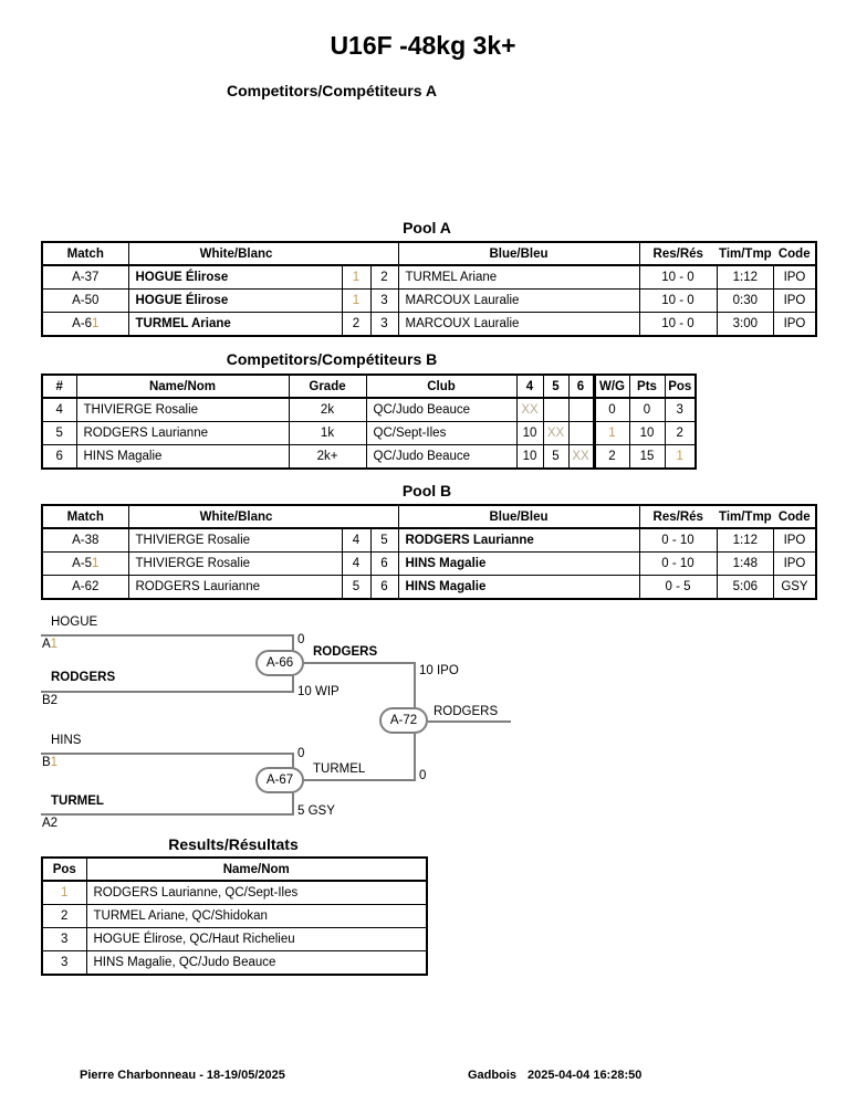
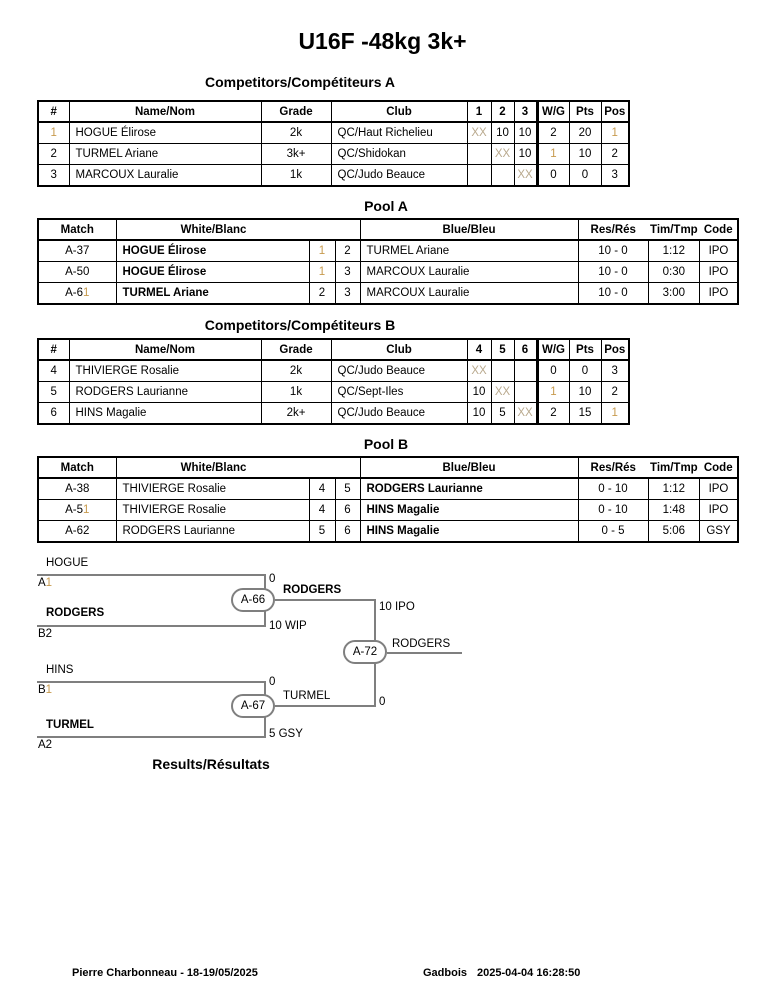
  U16F -48kg 3k+
  Competitors/Compétiteurs A
+ #	Name/Nom	Grade	Club	1	2	3	W/G	Pts	Pos
+ 1	HOGUE Élirose	2k	QC/Haut Richelieu	XX	10	10	2	20	1
+ 2	TURMEL Ariane	3k+	QC/Shidokan		XX	10	1	10	2
+ 3	MARCOUX Lauralie	1k	QC/Judo Beauce			XX	0	0	3
  Pool A
  Match	White/Blanc	Blue/Bleu	Res/Rés	Tim/Tmp	Code
  A-37	HOGUE Élirose	1	2	TURMEL Ariane	10 - 0	1:12	IPO
  A-50	HOGUE Élirose	1	3	MARCOUX Lauralie	10 - 0	0:30	IPO
  A-61	TURMEL Ariane	2	3	MARCOUX Lauralie	10 - 0	3:00	IPO
  Competitors/Compétiteurs B
  #	Name/Nom	Grade	Club	4	5	6	W/G	Pts	Pos
  4	THIVIERGE Rosalie	2k	QC/Judo Beauce	XX			0	0	3
  5	RODGERS Laurianne	1k	QC/Sept-Iles	10	XX		1	10	2
  6	HINS Magalie	2k+	QC/Judo Beauce	10	5	XX	2	15	1
  Pool B
  Match	White/Blanc	Blue/Bleu	Res/Rés	Tim/Tmp	Code
  A-38	THIVIERGE Rosalie	4	5	RODGERS Laurianne	0 - 10	1:12	IPO
  A-51	THIVIERGE Rosalie	4	6	HINS Magalie	0 - 10	1:48	IPO
  A-62	RODGERS Laurianne	5	6	HINS Magalie	0 - 5	5:06	GSY
  HOGUE
  A1
  0
  RODGERS
  B2
  10 WIP
  A-66
  RODGERS
  10 IPO
  HINS
  B1
  0
  TURMEL
  A2
  5 GSY
  A-67
  TURMEL
  0
  A-72
  RODGERS
  Results/Résultats
- Pos	Name/Nom
- 1	RODGERS Laurianne, QC/Sept-Iles
- 2	TURMEL Ariane, QC/Shidokan
- 3	HOGUE Élirose, QC/Haut Richelieu
- 3	HINS Magalie, QC/Judo Beauce
  Pierre Charbonneau - 18-19/05/2025
  Gadbois
  2025-04-04 16:28:50
